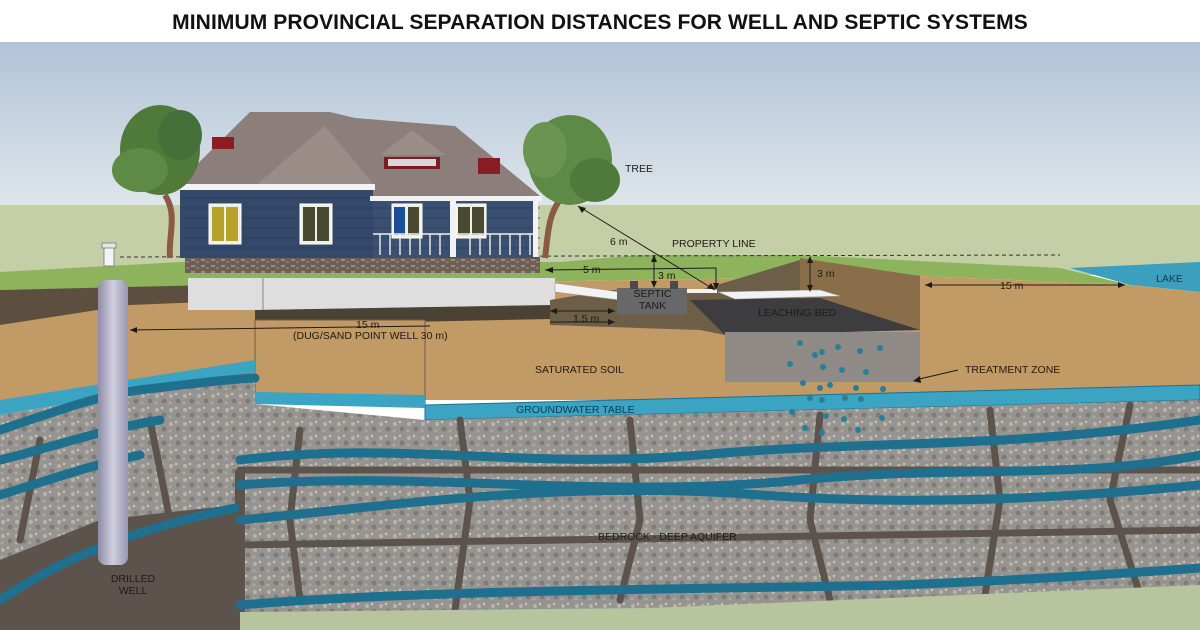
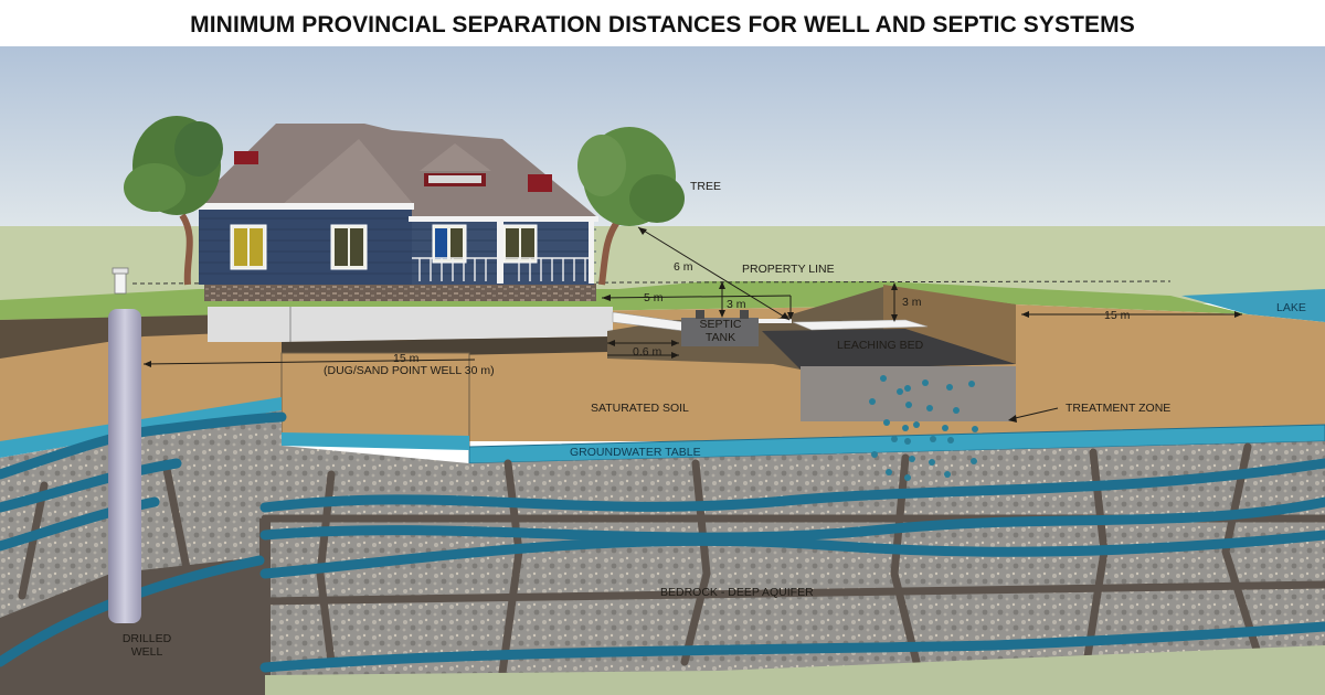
  MINIMUM PROVINCIAL SEPARATION DISTANCES FOR WELL AND SEPTIC SYSTEMS
  TREE
  PROPERTY LINE
  LAKE
  6 m
  5 m
  3 m
  3 m
  15 m
  SEPTIC
  TANK
  LEACHING BED
- 1.5 m
+ 0.6 m
  15 m
  (DUG/SAND POINT WELL 30 m)
  SATURATED SOIL
  TREATMENT ZONE
  GROUNDWATER TABLE
  BEDROCK - DEEP AQUIFER
  DRILLED
  WELL
